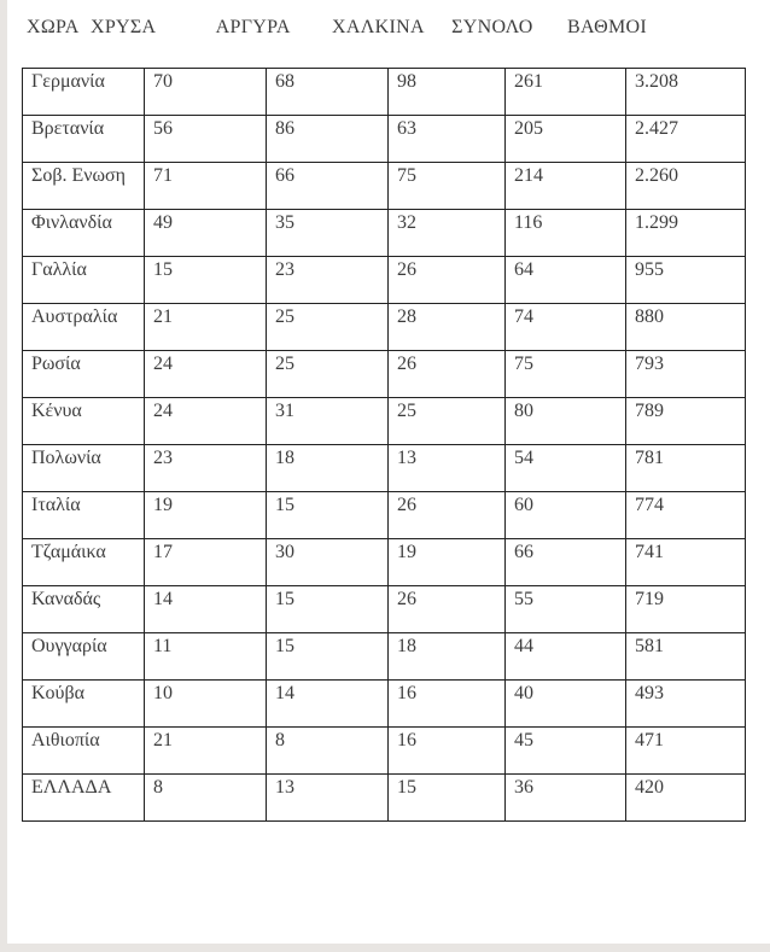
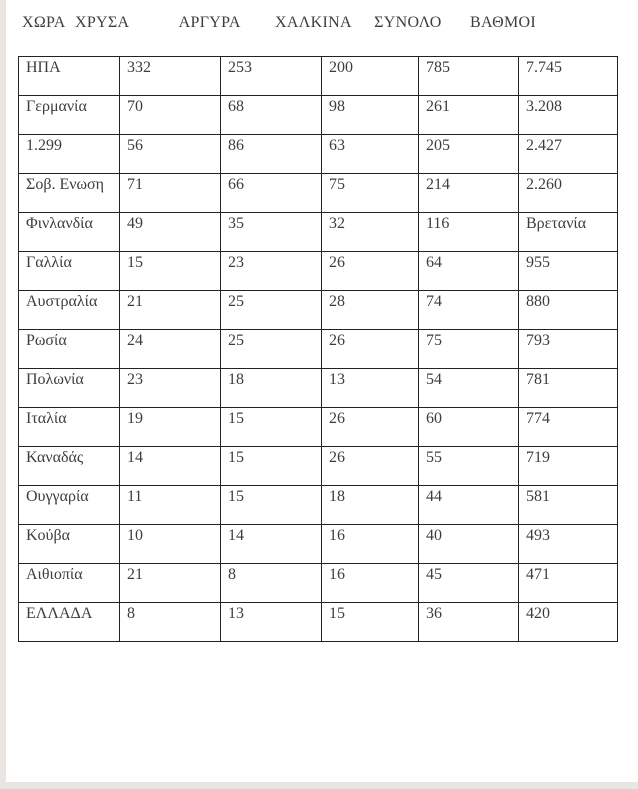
  ΧΩΡΑ ΧΡΥΣΑ ΑΡΓΥΡΑ ΧΑΛΚΙΝΑ ΣΥΝΟΛΟ ΒΑΘΜΟΙ
+ ΗΠΑ	332	253	200	785	7.745
  Γερμανία	70	68	98	261	3.208
- Βρετανία	56	86	63	205	2.427
+ 1.299	56	86	63	205	2.427
  Σοβ. Ενωση	71	66	75	214	2.260
- Φινλανδία	49	35	32	116	1.299
+ Φινλανδία	49	35	32	116	Βρετανία
  Γαλλία	15	23	26	64	955
  Αυστραλία	21	25	28	74	880
  Ρωσία	24	25	26	75	793
- Κένυα	24	31	25	80	789
  Πολωνία	23	18	13	54	781
  Ιταλία	19	15	26	60	774
- Τζαμάικα	17	30	19	66	741
  Καναδάς	14	15	26	55	719
  Ουγγαρία	11	15	18	44	581
  Κούβα	10	14	16	40	493
  Αιθιοπία	21	8	16	45	471
  ΕΛΛΑΔΑ	8	13	15	36	420
